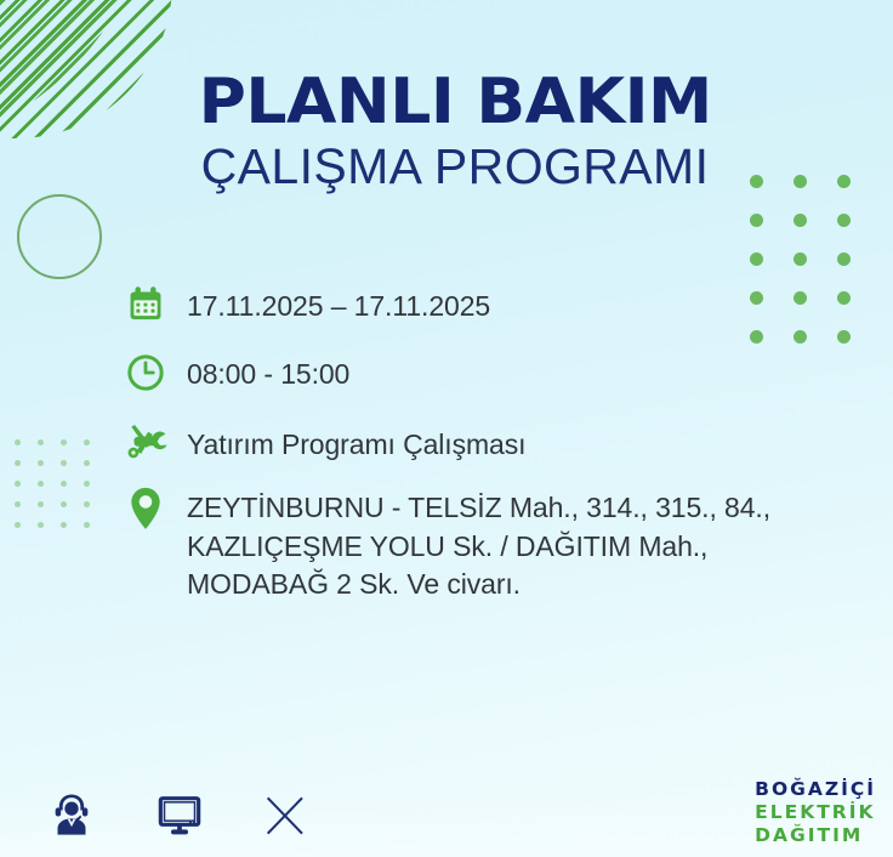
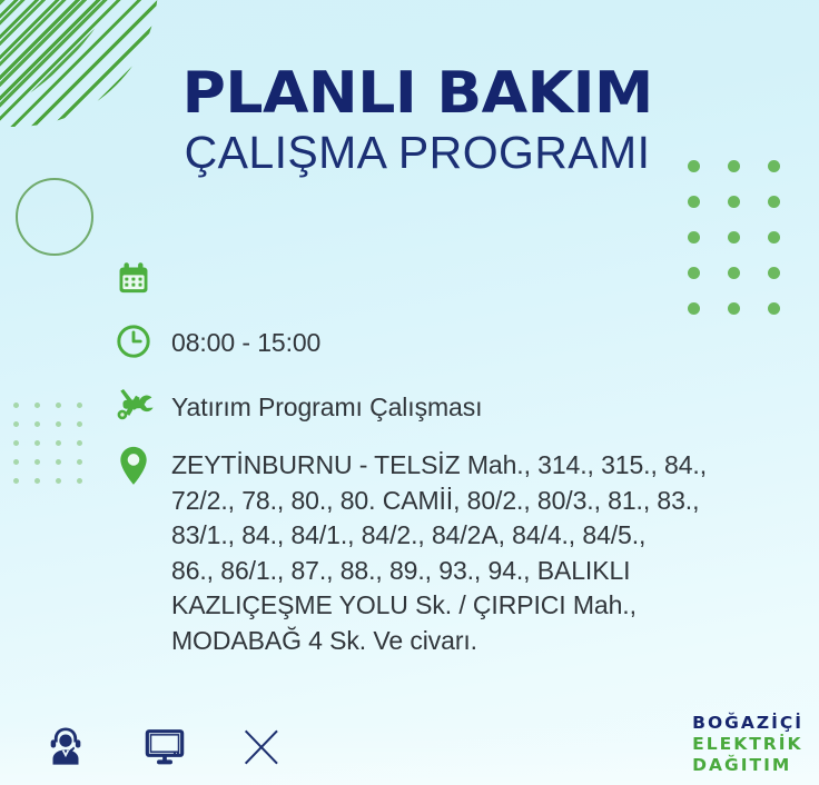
  PLANLI BAKIM
  ÇALIŞMA PROGRAMI
- 17.11.2025 – 17.11.2025
  08:00 - 15:00
  Yatırım Programı Çalışması
  ZEYTİNBURNU - TELSİZ Mah., 314., 315., 84.,
+ 72/2., 78., 80., 80. CAMİİ, 80/2., 80/3., 81., 83.,
+ 83/1., 84., 84/1., 84/2., 84/2A, 84/4., 84/5.,
+ 86., 86/1., 87., 88., 89., 93., 94., BALIKLI
- KAZLIÇEŞME YOLU Sk. / DAĞITIM Mah.,
+ KAZLIÇEŞME YOLU Sk. / ÇIRPICI Mah.,
- MODABAĞ 2 Sk. Ve civarı.
+ MODABAĞ 4 Sk. Ve civarı.
  BOĞAZİÇİ
  ELEKTRİK
  DAĞITIM
